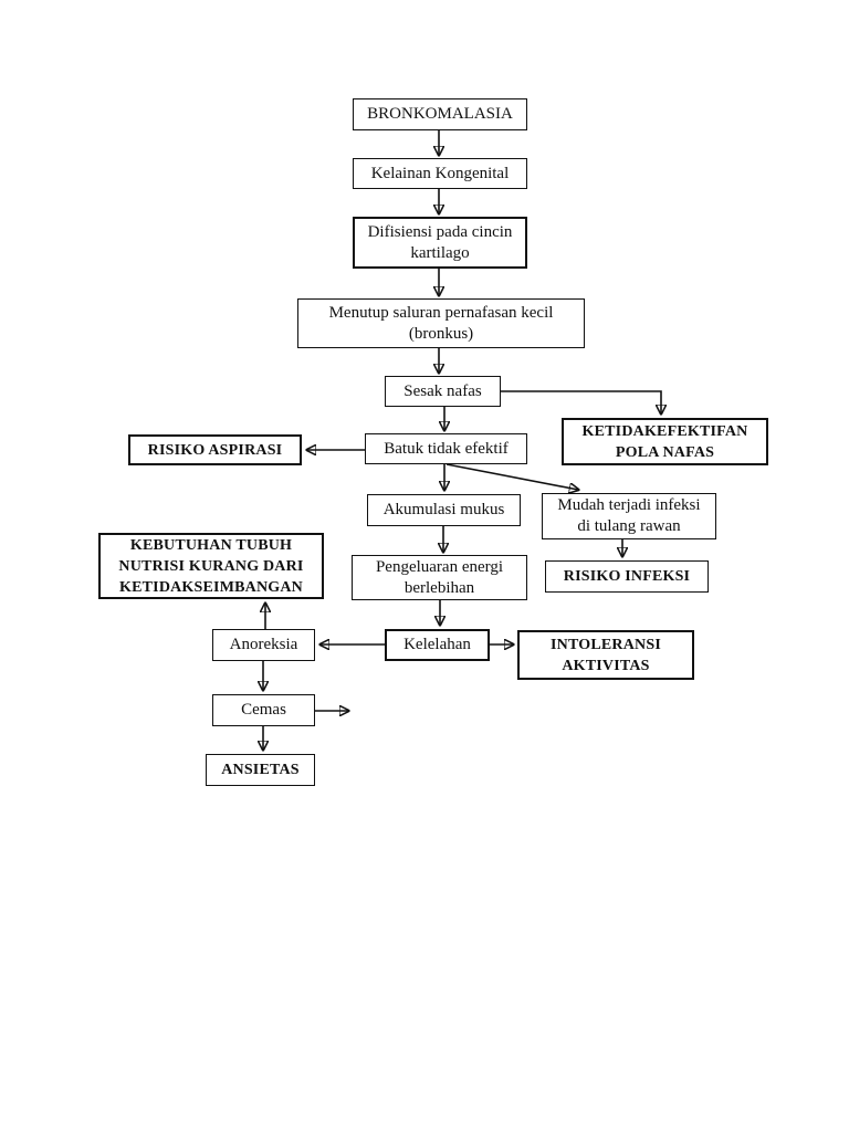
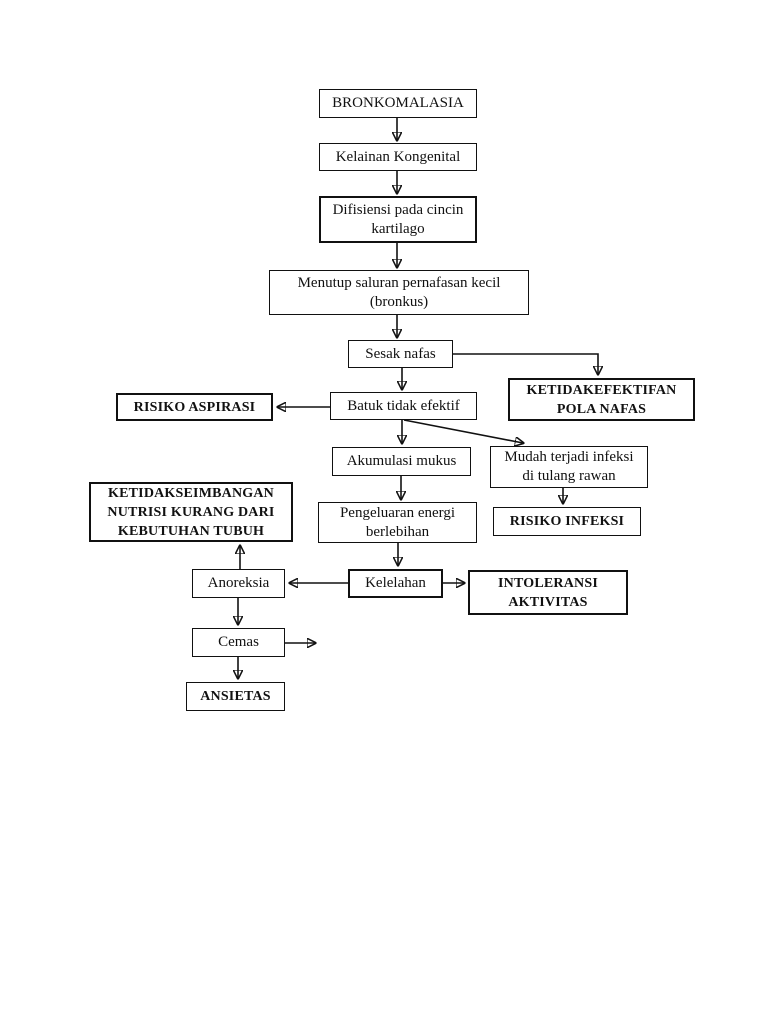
  BRONKOMALASIA
  Kelainan Kongenital
  Difisiensi pada cincin
  kartilago
  Menutup saluran pernafasan kecil
  (bronkus)
  Sesak nafas
  KETIDAKEFEKTIFAN
  POLA NAFAS
  RISIKO ASPIRASI
  Batuk tidak efektif
  Akumulasi mukus
  Mudah terjadi infeksi
  di tulang rawan
  RISIKO INFEKSI
  Pengeluaran energi
  berlebihan
- KEBUTUHAN TUBUH
+ KETIDAKSEIMBANGAN
  NUTRISI KURANG DARI
- KETIDAKSEIMBANGAN
+ KEBUTUHAN TUBUH
  Anoreksia
  Kelelahan
  INTOLERANSI
  AKTIVITAS
  Cemas
  ANSIETAS
